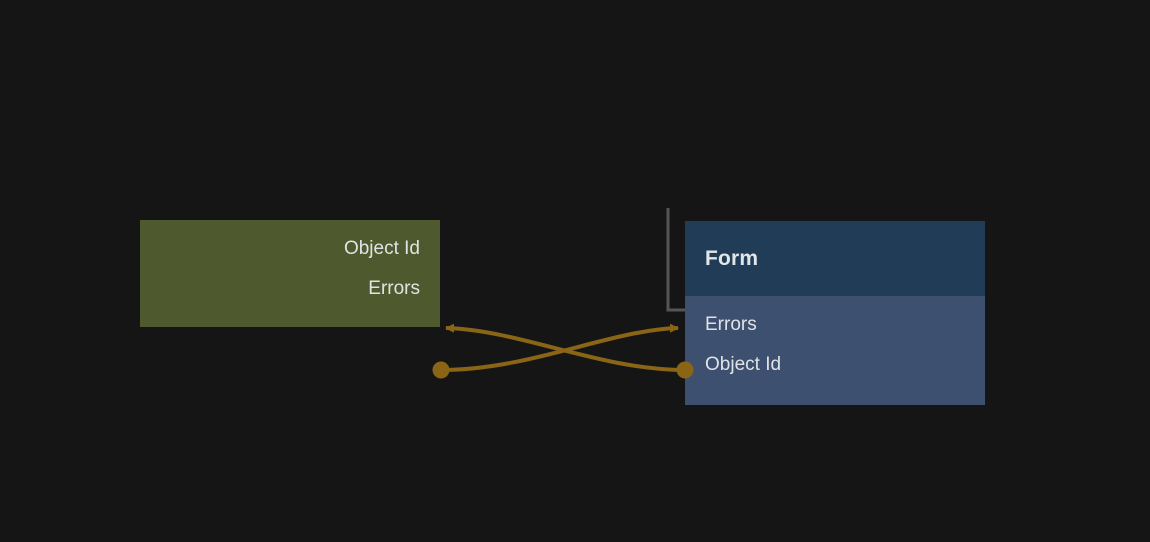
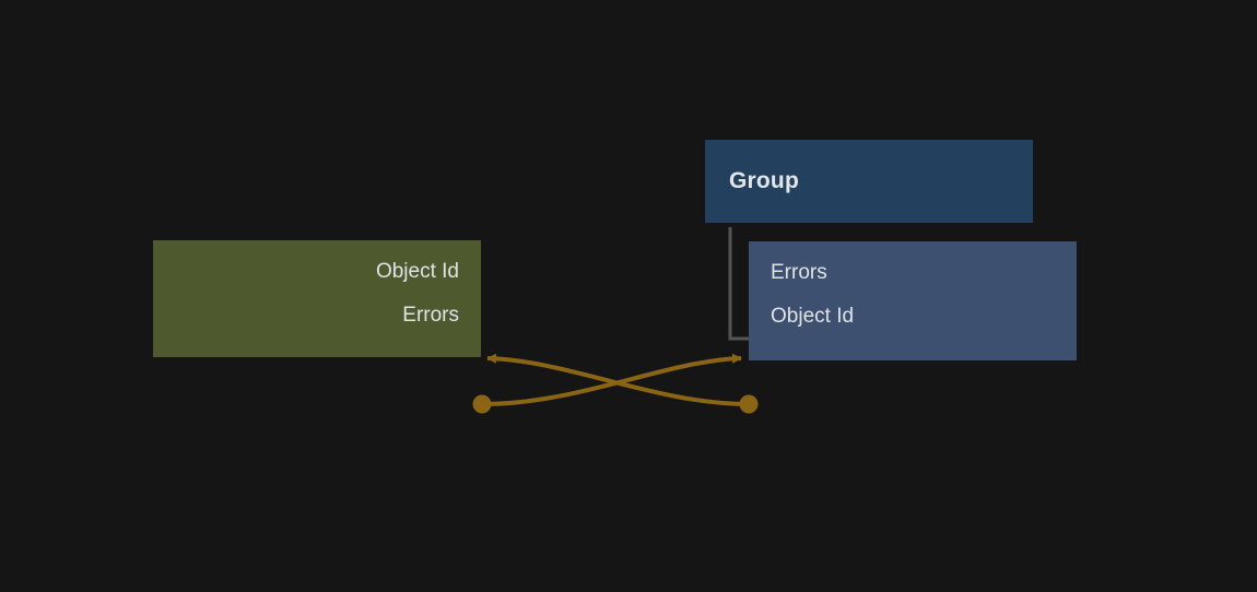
+ Group
  Object Id
  Errors
- Form
  Errors
  Object Id
